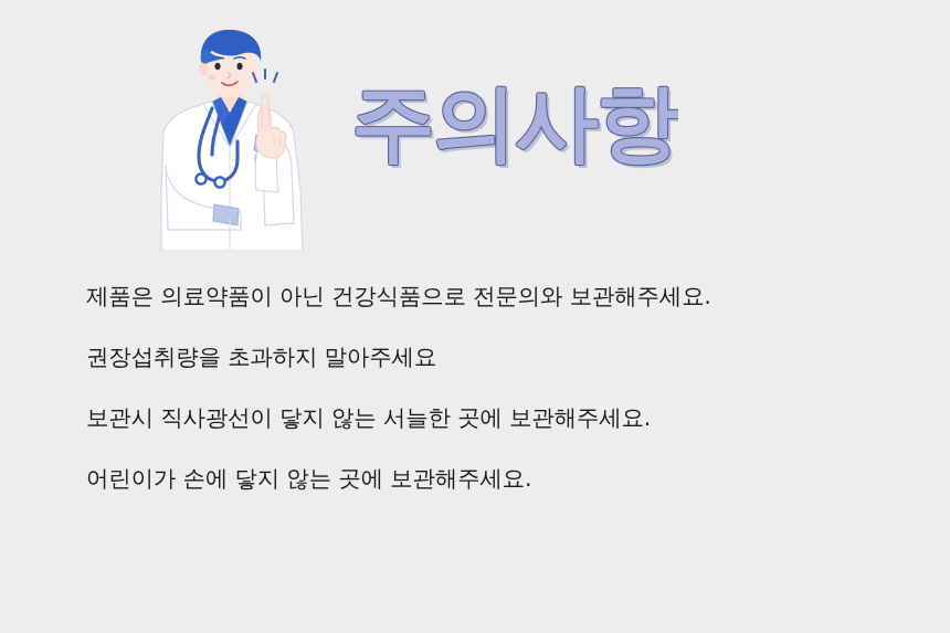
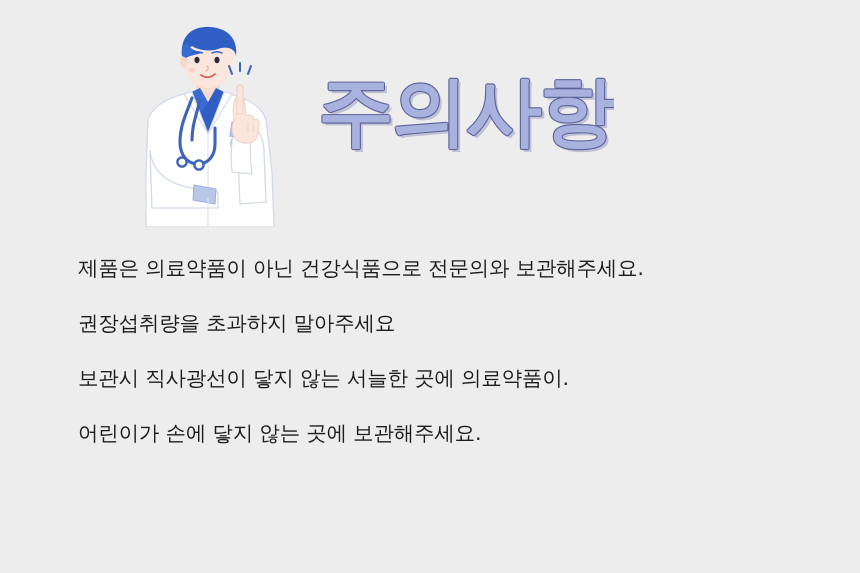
  주의사항
  제품은 의료약품이 아닌 건강식품으로 전문의와 보관해주세요.
  권장섭취량을 초과하지 말아주세요
- 보관시 직사광선이 닿지 않는 서늘한 곳에 보관해주세요.
+ 보관시 직사광선이 닿지 않는 서늘한 곳에 의료약품이.
  어린이가 손에 닿지 않는 곳에 보관해주세요.
